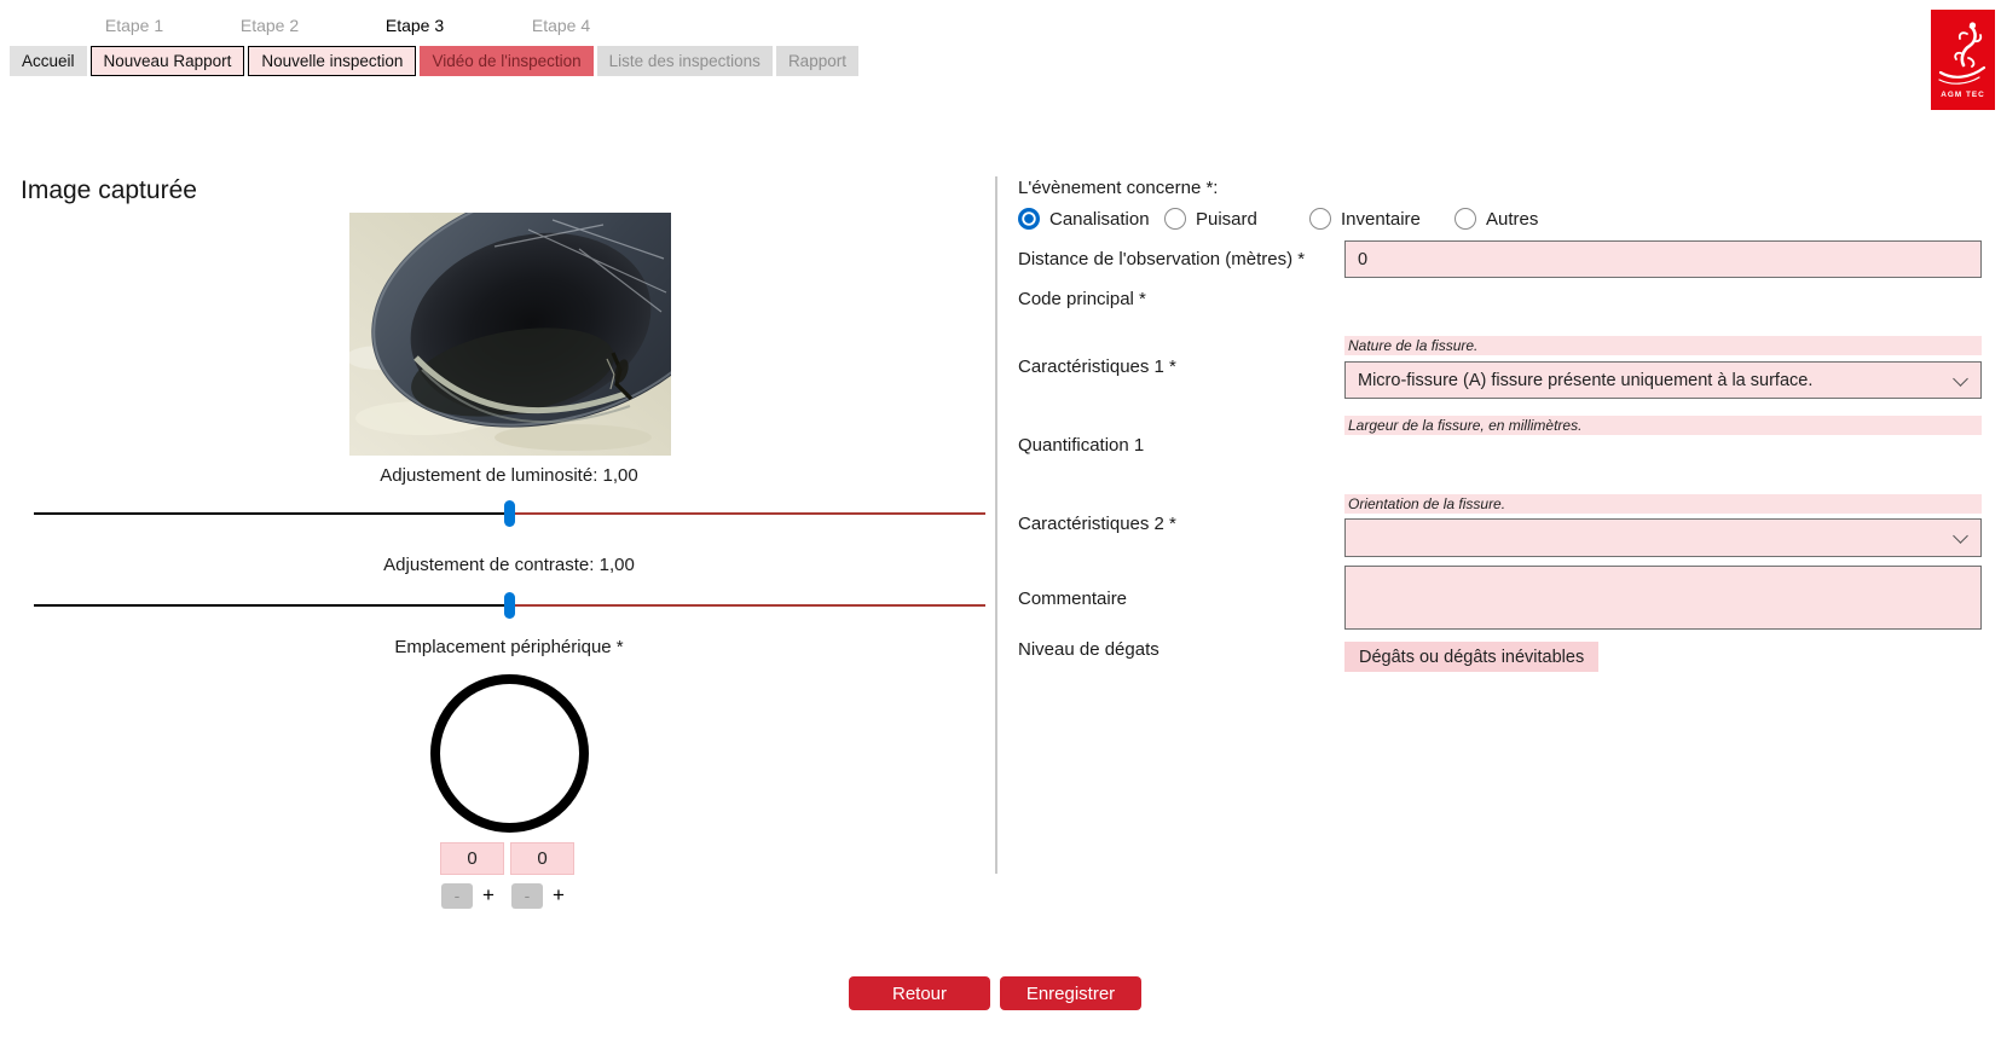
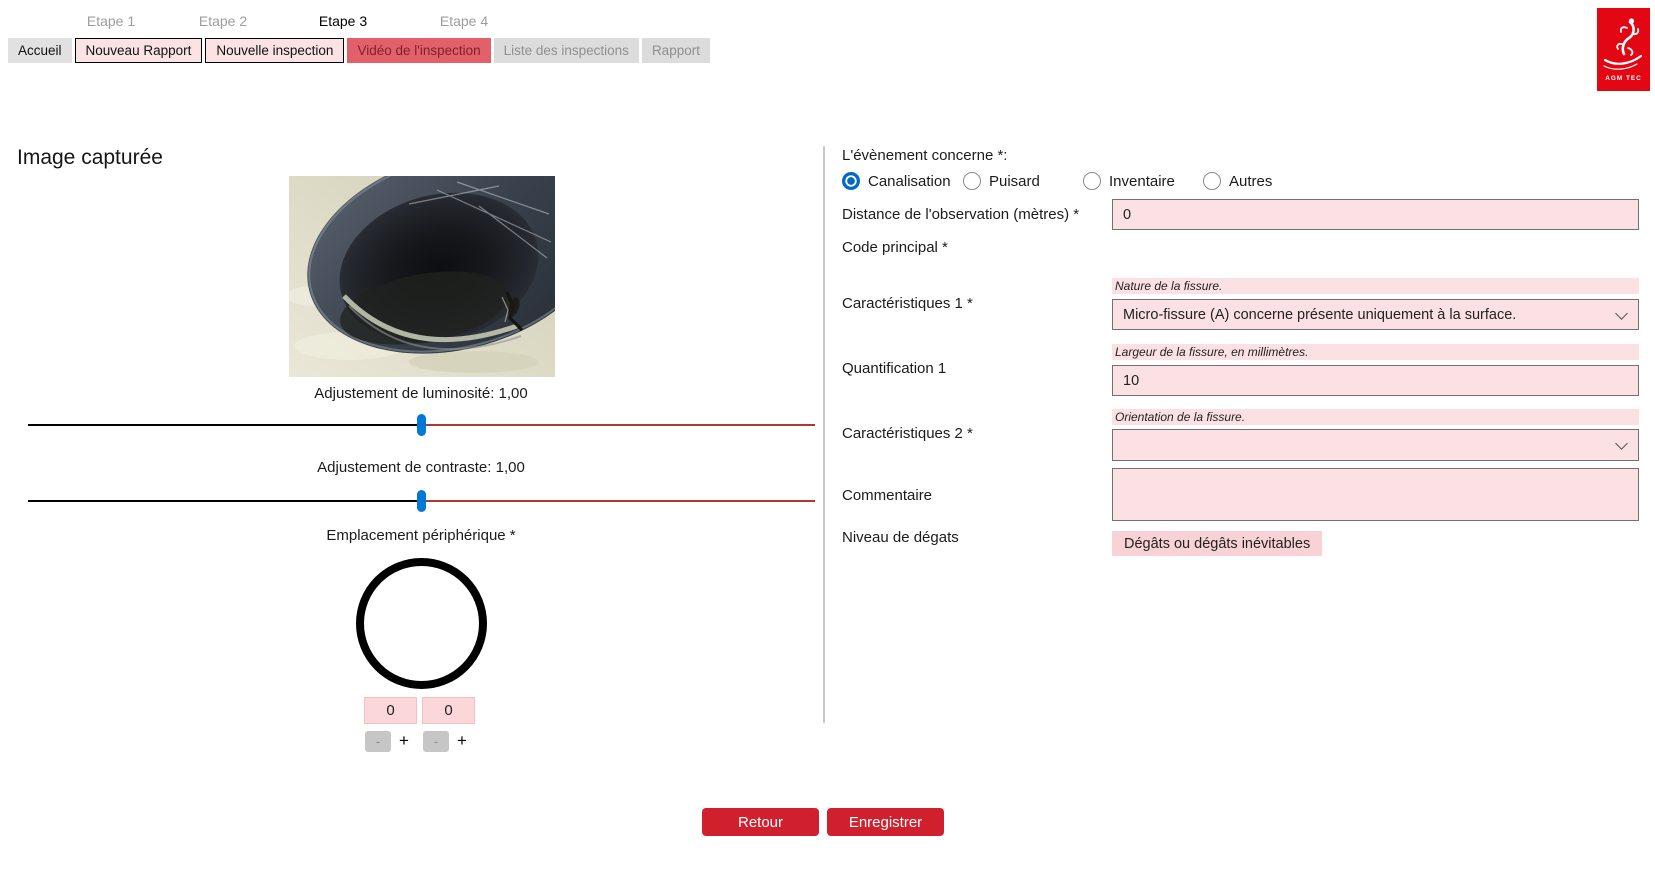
  Etape 1
  Etape 2
  Etape 3
  Etape 4
  Accueil
  Nouveau Rapport
  Nouvelle inspection
  Vidéo de l'inspection
  Liste des inspections
  Rapport
  Image capturée
  Adjustement de luminosité: 1,00
  Adjustement de contraste: 1,00
  Emplacement périphérique *
  0
  0
  -
  +
  -
  +
  L'évènement concerne *:
  Canalisation
  Puisard
  Inventaire
  Autres
  Distance de l'observation (mètres) *
  0
  Code principal *
  Nature de la fissure.
  Caractéristiques 1 *
- Micro-fissure (A) fissure présente uniquement à la surface.
+ Micro-fissure (A) concerne présente uniquement à la surface.
  Largeur de la fissure, en millimètres.
  Quantification 1
+ 10
  Orientation de la fissure.
  Caractéristiques 2 *
  Commentaire
  Niveau de dégats
  Dégâts ou dégâts inévitables
  Retour
  Enregistrer
